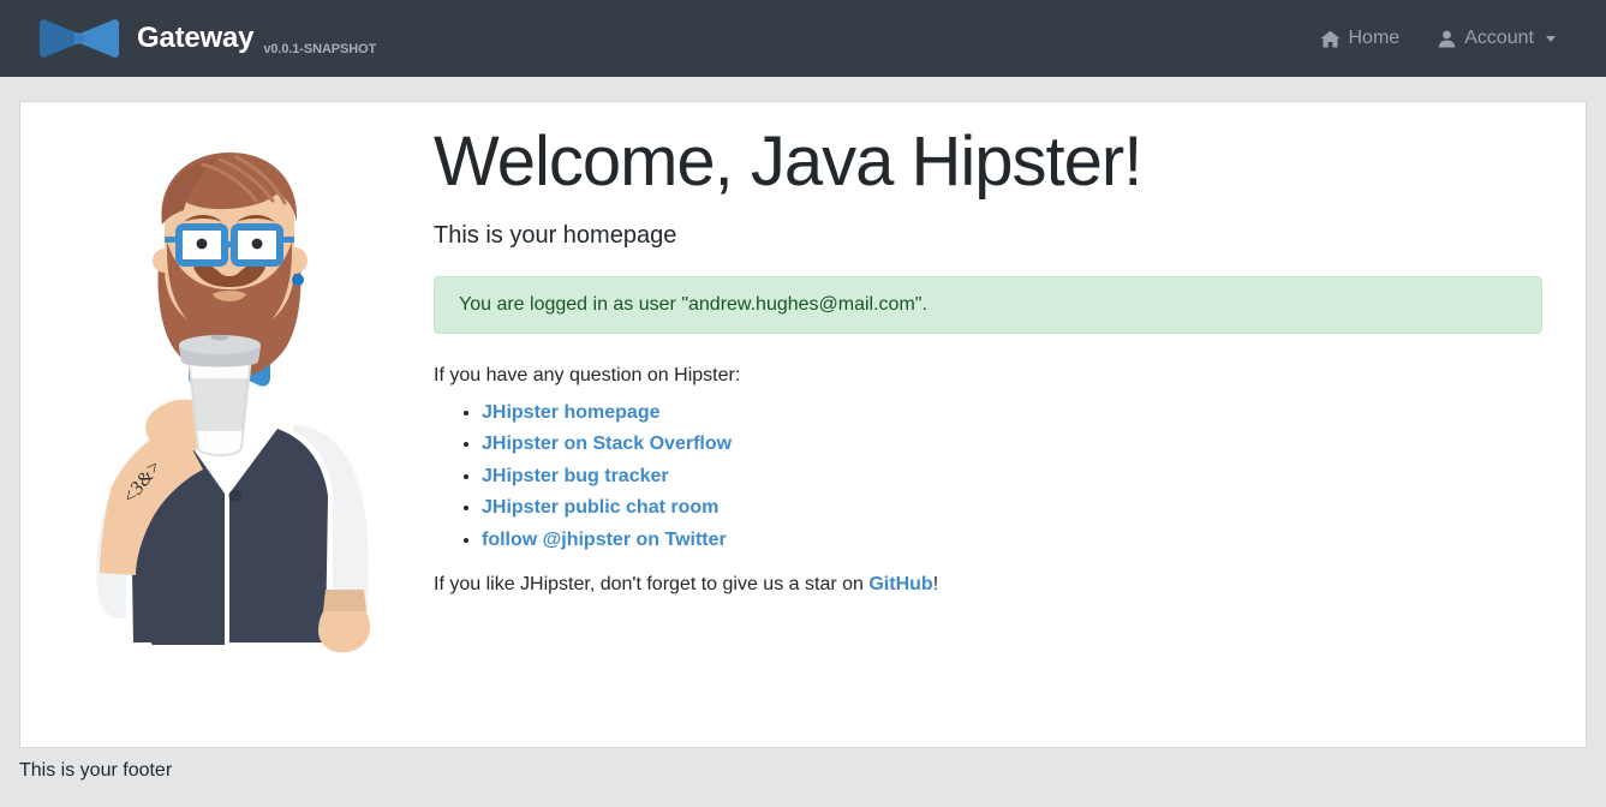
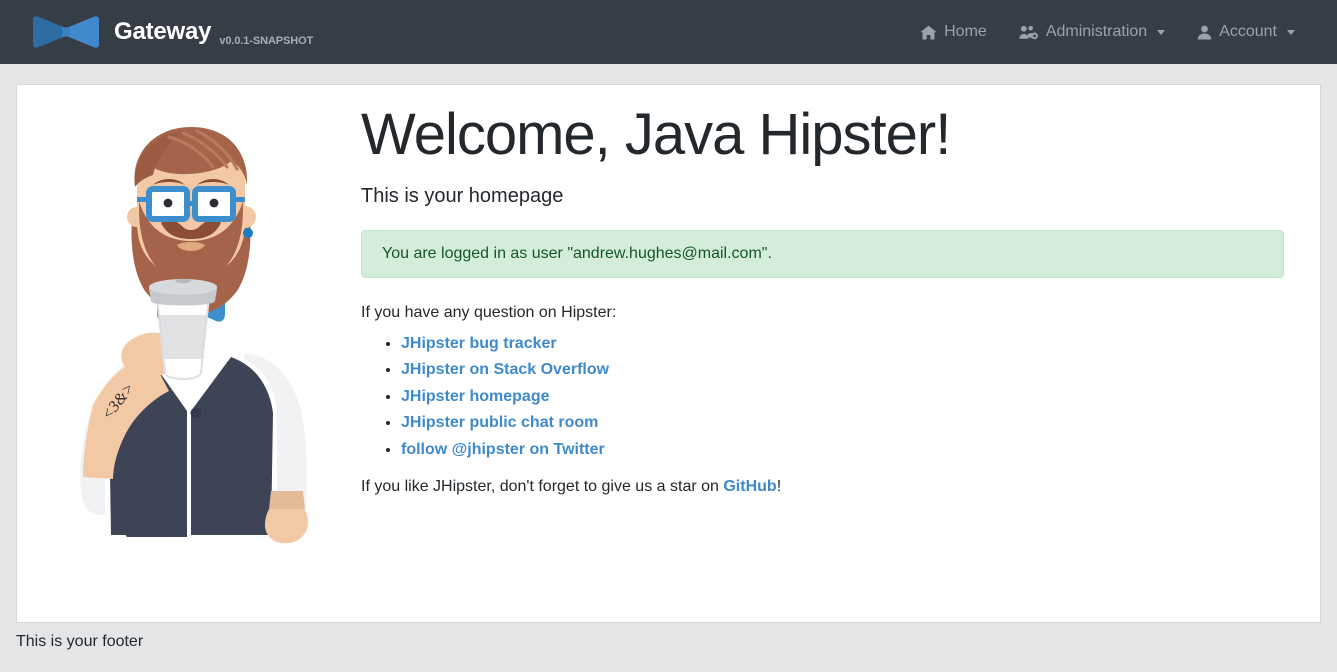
  Gateway
  v0.0.1-SNAPSHOT
  Home
+ Administration
  Account
  Welcome, Java Hipster!
  This is your homepage
  You are logged in as user "andrew.hughes@mail.com".
  If you have any question on Hipster:
- JHipster homepage
+ JHipster bug tracker
  JHipster on Stack Overflow
- JHipster bug tracker
+ JHipster homepage
  JHipster public chat room
  follow @jhipster on Twitter
  If you like JHipster, don't forget to give us a star on GitHub!
  This is your footer
